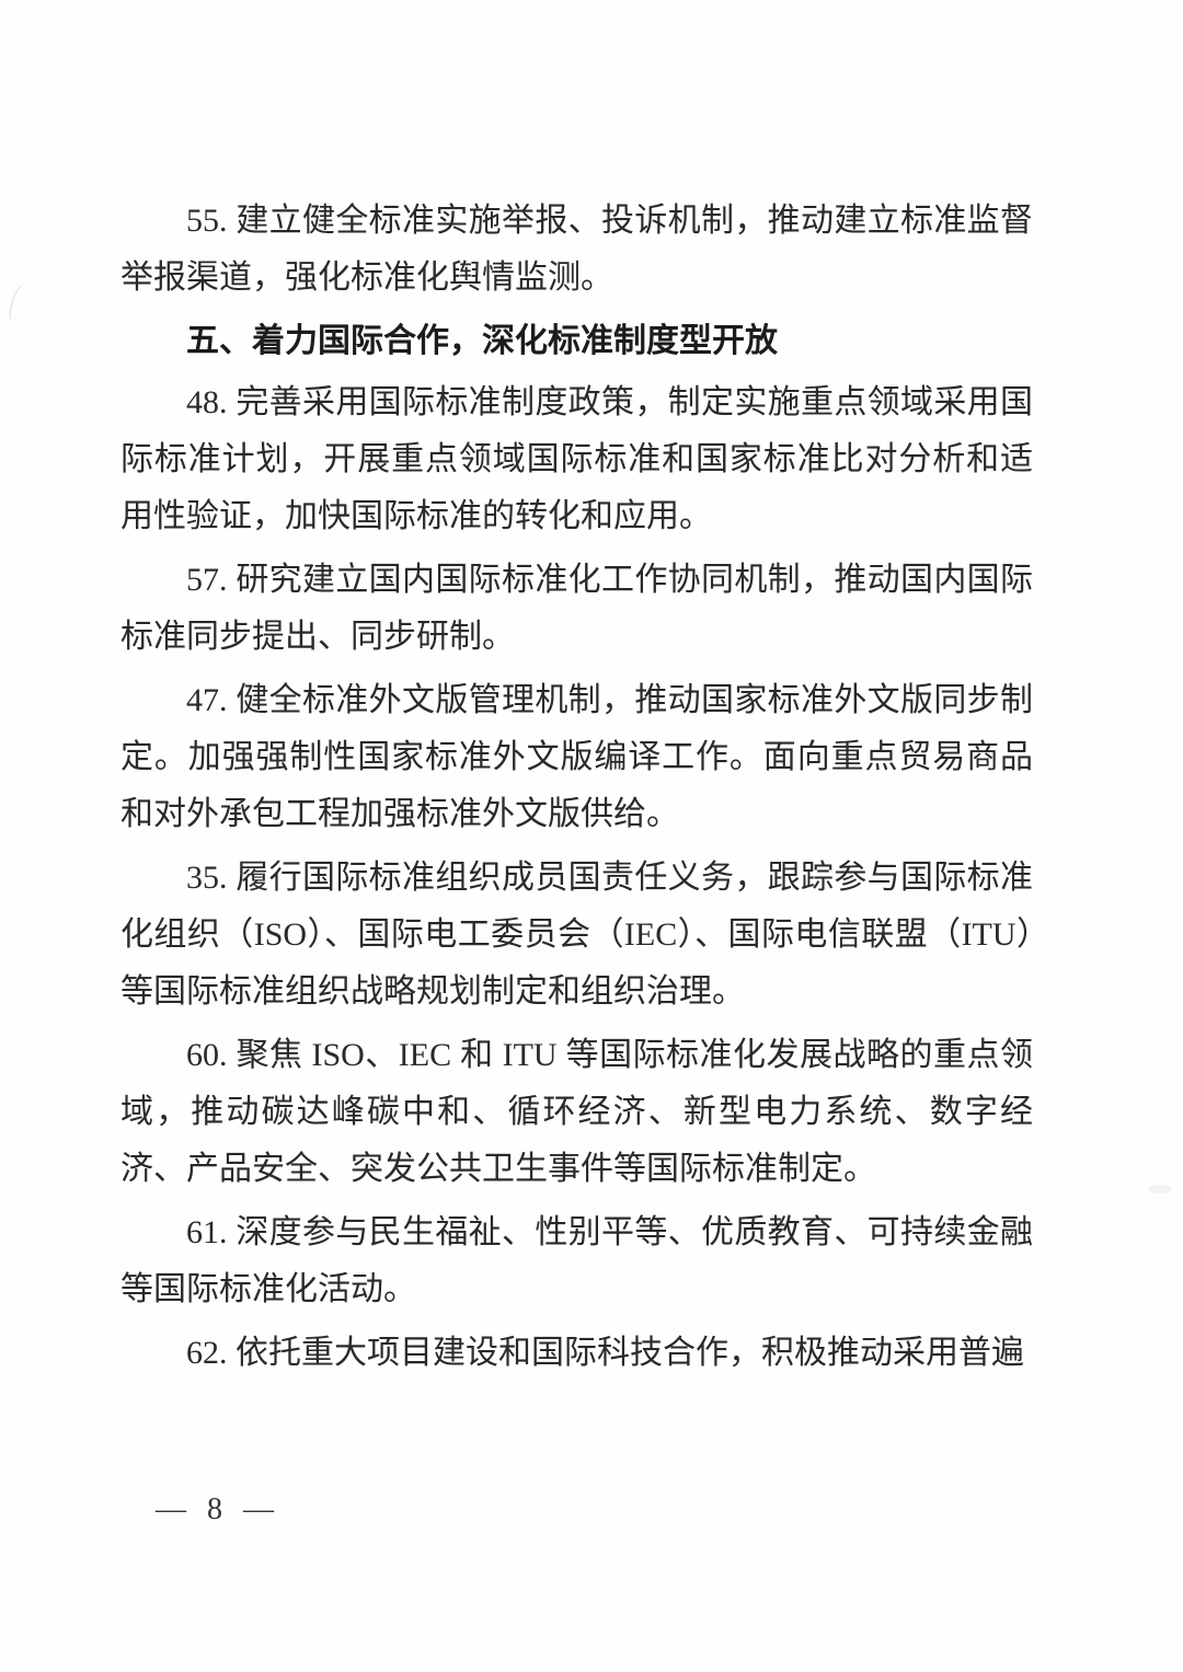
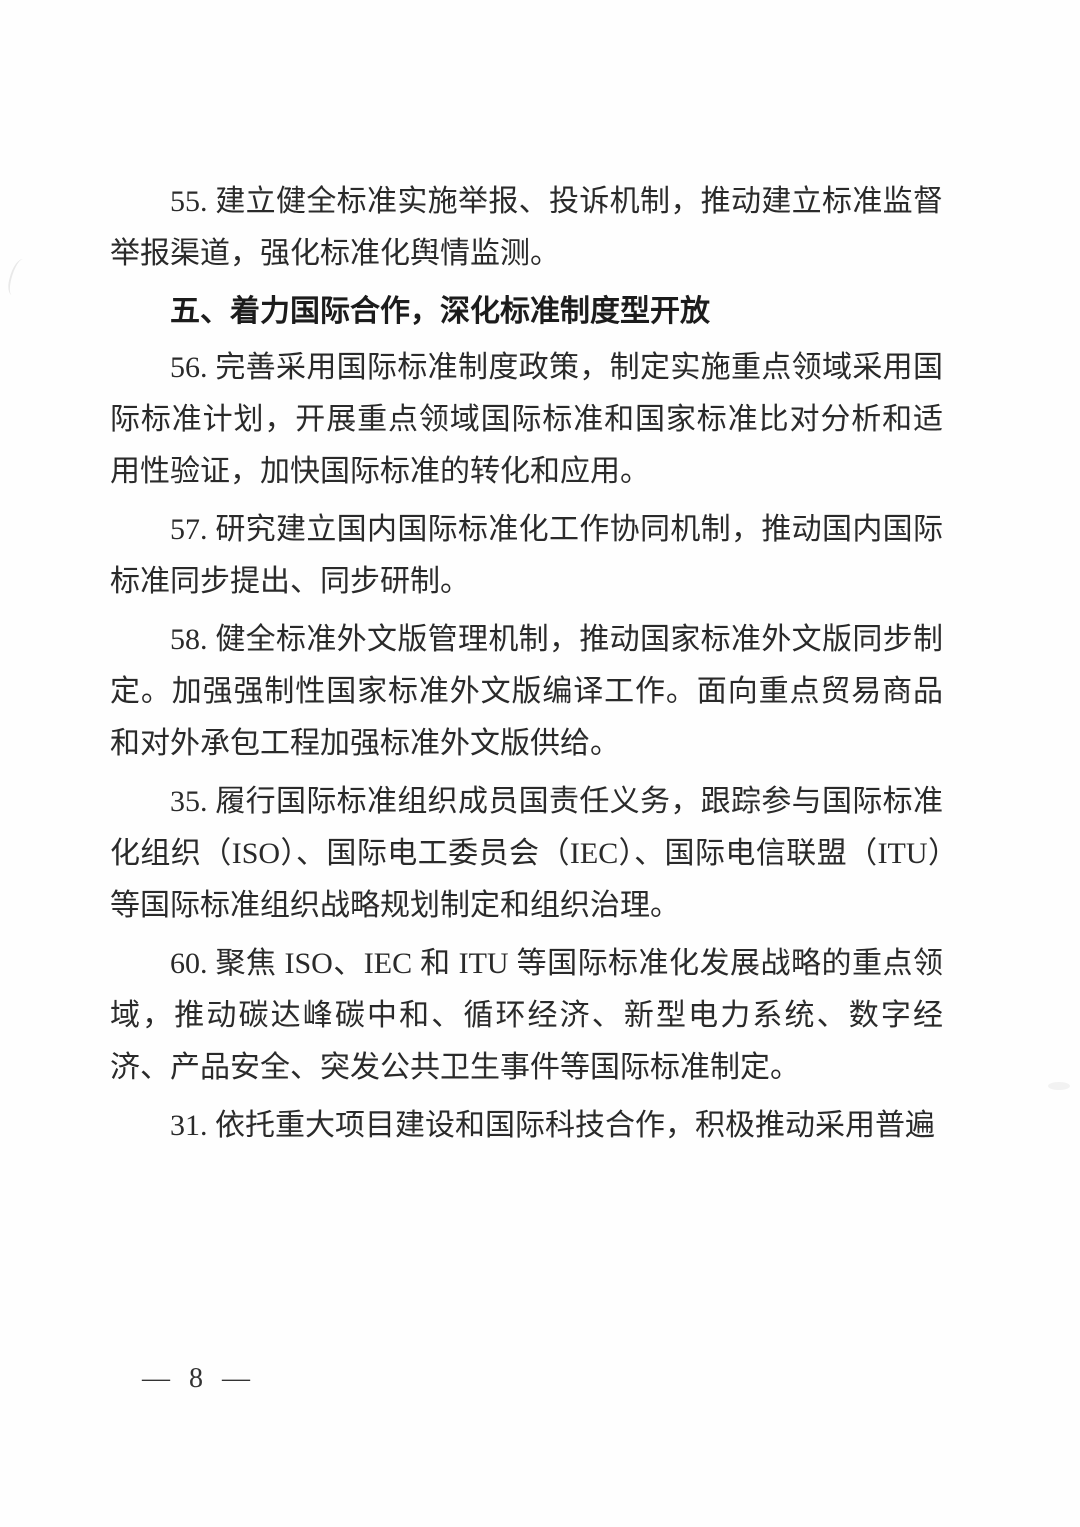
  55. 建立健全标准实施举报、投诉机制，推动建立标准监督举报渠道，强化标准化舆情监测。
  五、着力国际合作，深化标准制度型开放
- 48. 完善采用国际标准制度政策，制定实施重点领域采用国际标准计划，开展重点领域国际标准和国家标准比对分析和适用性验证，加快国际标准的转化和应用。
+ 56. 完善采用国际标准制度政策，制定实施重点领域采用国际标准计划，开展重点领域国际标准和国家标准比对分析和适用性验证，加快国际标准的转化和应用。
  57. 研究建立国内国际标准化工作协同机制，推动国内国际标准同步提出、同步研制。
- 47. 健全标准外文版管理机制，推动国家标准外文版同步制定。加强强制性国家标准外文版编译工作。面向重点贸易商品和对外承包工程加强标准外文版供给。
+ 58. 健全标准外文版管理机制，推动国家标准外文版同步制定。加强强制性国家标准外文版编译工作。面向重点贸易商品和对外承包工程加强标准外文版供给。
  35. 履行国际标准组织成员国责任义务，跟踪参与国际标准化组织（ISO）、国际电工委员会（IEC）、国际电信联盟（ITU）等国际标准组织战略规划制定和组织治理。
  60. 聚焦 ISO、IEC 和 ITU 等国际标准化发展战略的重点领域，推动碳达峰碳中和、循环经济、新型电力系统、数字经济、产品安全、突发公共卫生事件等国际标准制定。
- 61. 深度参与民生福祉、性别平等、优质教育、可持续金融等国际标准化活动。
- 62. 依托重大项目建设和国际科技合作，积极推动采用普遍
+ 31. 依托重大项目建设和国际科技合作，积极推动采用普遍
  — 8 —
